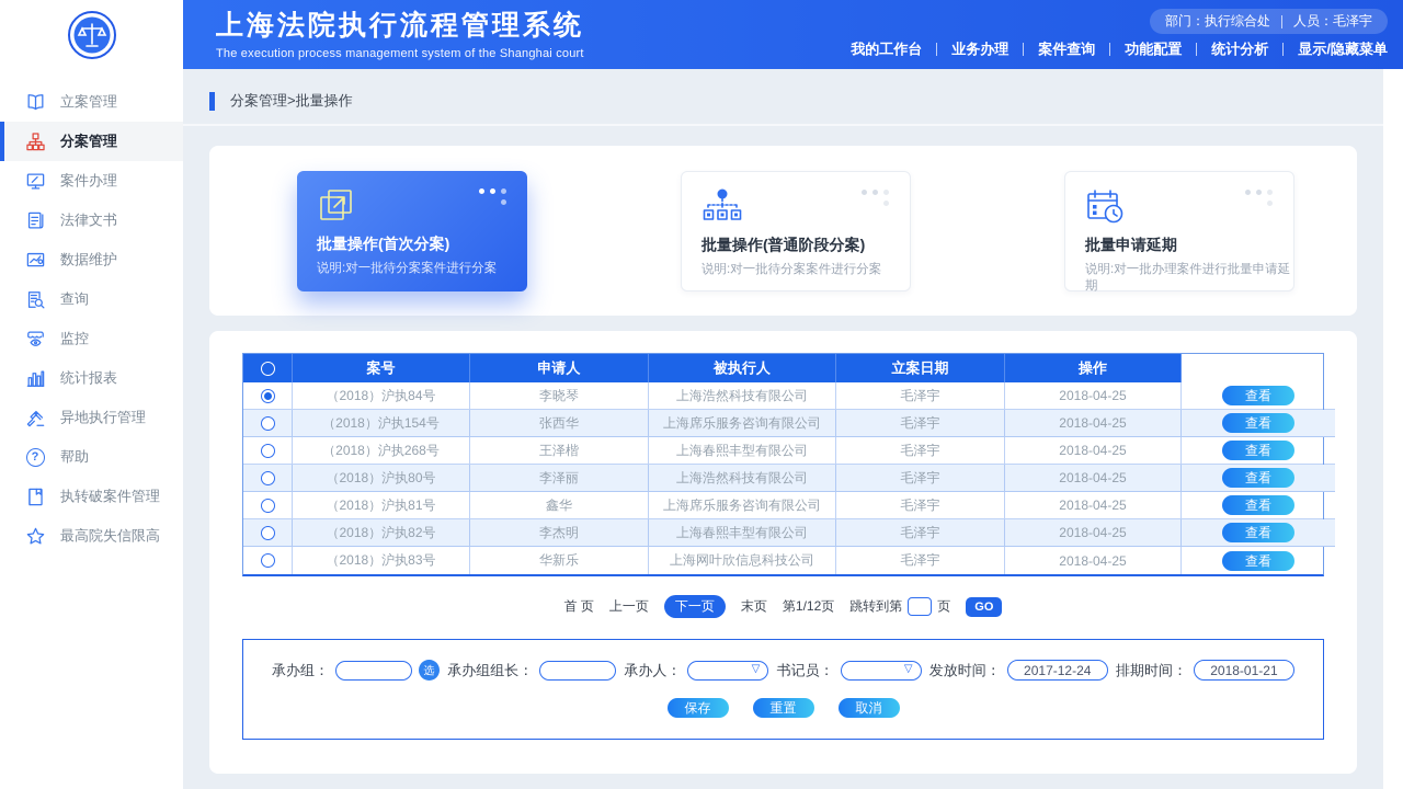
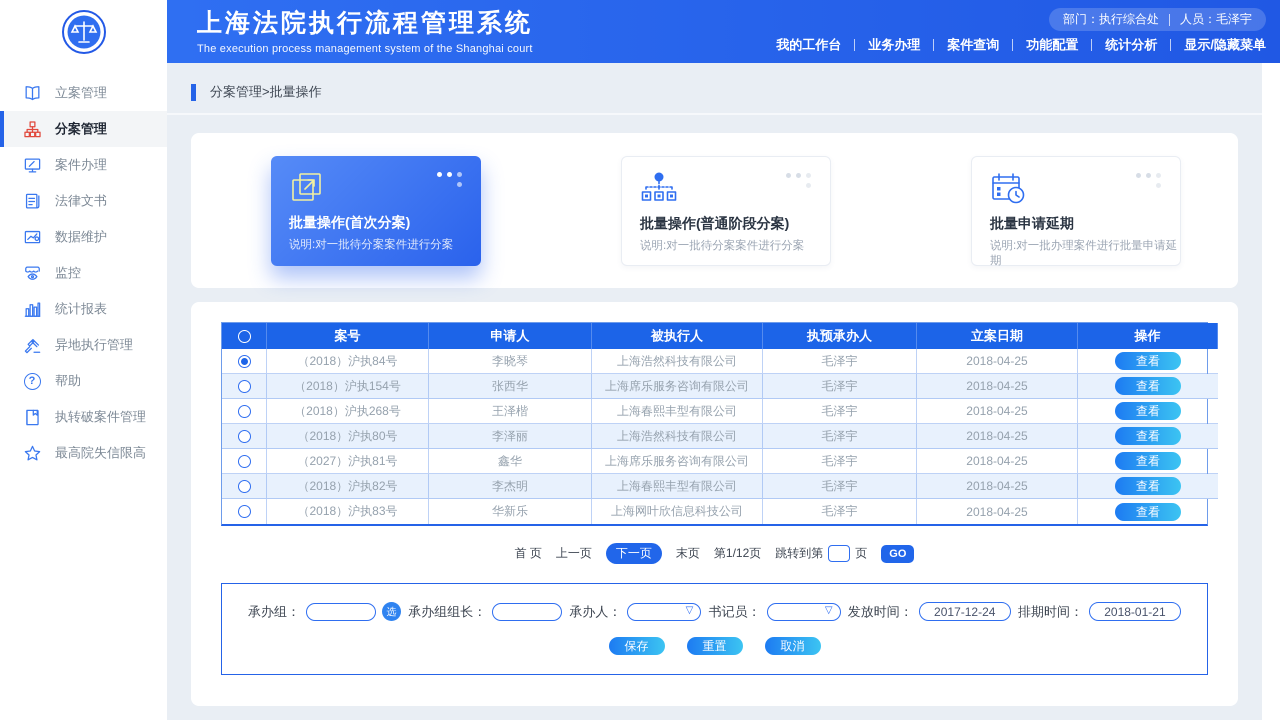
  上海法院执行流程管理系统
  The execution process management system of the Shanghai court
  部门：执行综合处
  人员：毛泽宇
  我的工作台
  业务办理
  案件查询
  功能配置
  统计分析
  显示/隐藏菜单
  立案管理
  分案管理
  案件办理
  法律文书
  数据维护
- 查询
  监控
  统计报表
  异地执行管理
  ?
  帮助
  执转破案件管理
  最高院失信限高
  分案管理>批量操作
  批量操作(首次分案)
  说明:对一批待分案案件进行分案
  批量操作(普通阶段分案)
  说明:对一批待分案案件进行分案
  批量申请延期
  说明:对一批办理案件进行批量申请延期
  案号
  申请人
  被执行人
+ 执预承办人
  立案日期
  操作
  （2018）沪执84号
  李晓琴
  上海浩然科技有限公司
  毛泽宇
  2018-04-25
  查看
  （2018）沪执154号
  张西华
  上海席乐服务咨询有限公司
  毛泽宇
  2018-04-25
  查看
  （2018）沪执268号
  王泽楷
  上海春熙丰型有限公司
  毛泽宇
  2018-04-25
  查看
  （2018）沪执80号
  李泽丽
  上海浩然科技有限公司
  毛泽宇
  2018-04-25
  查看
- （2018）沪执81号
+ （2027）沪执81号
  鑫华
  上海席乐服务咨询有限公司
  毛泽宇
  2018-04-25
  查看
  （2018）沪执82号
  李杰明
  上海春熙丰型有限公司
  毛泽宇
  2018-04-25
  查看
  （2018）沪执83号
  华新乐
  上海网叶欣信息科技公司
  毛泽宇
  2018-04-25
  查看
  首 页
  上一页
  下一页
  末页
  第1/12页
  跳转到第
  页
  GO
  承办组：
  选
  承办组组长：
  承办人：
  ▽
  书记员：
  ▽
  发放时间：
  2017-12-24
  排期时间：
  2018-01-21
  保存
  重置
  取消
